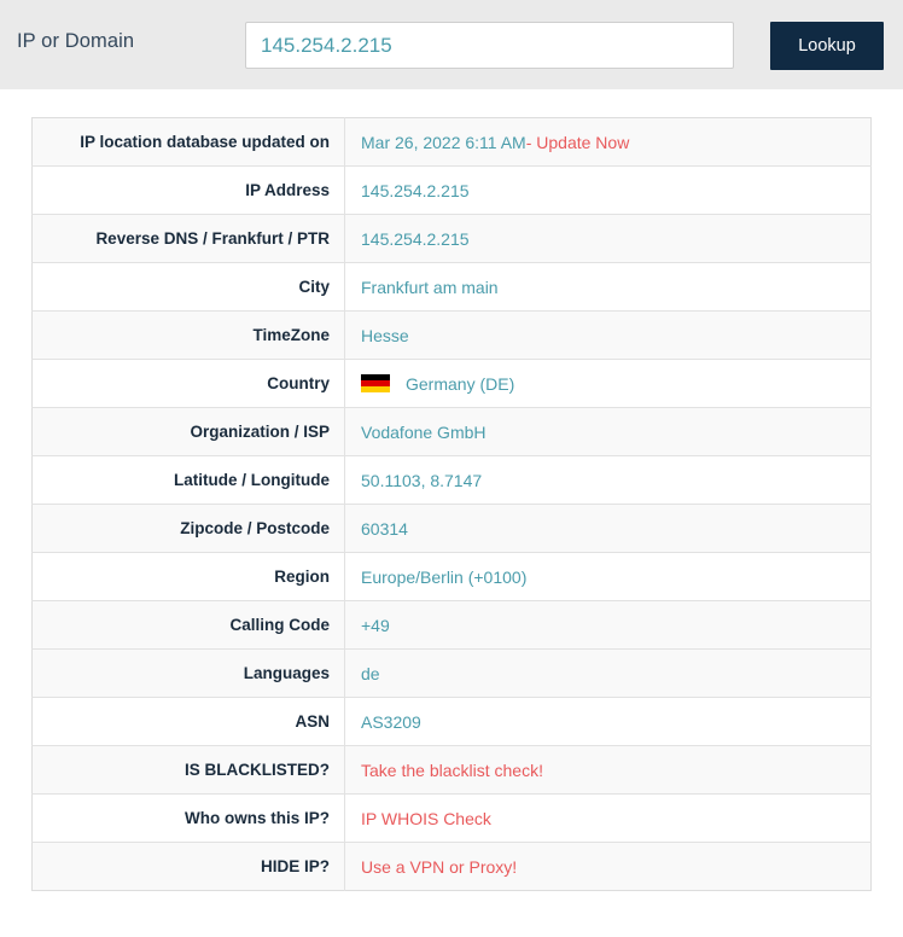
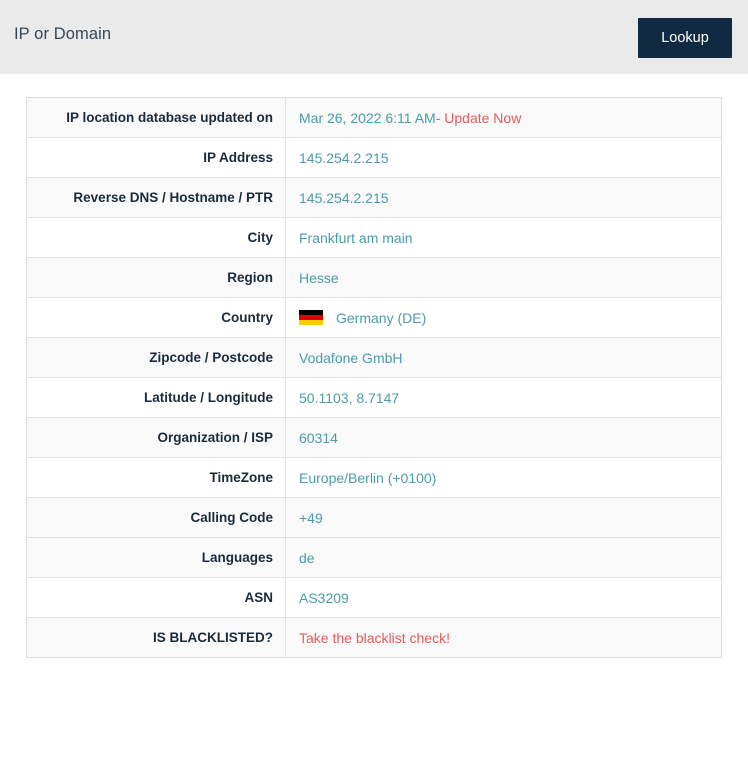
  IP or Domain
- 145.254.2.215
  Lookup
  IP location database updated on	Mar 26, 2022 6:11 AM - Update Now
  IP Address	145.254.2.215
- Reverse DNS / Frankfurt / PTR	145.254.2.215
+ Reverse DNS / Hostname / PTR	145.254.2.215
  City	Frankfurt am main
- TimeZone	Hesse
+ Region	Hesse
  Country	Germany (DE)
- Organization / ISP	Vodafone GmbH
+ Zipcode / Postcode	Vodafone GmbH
  Latitude / Longitude	50.1103, 8.7147
- Zipcode / Postcode	60314
+ Organization / ISP	60314
- Region	Europe/Berlin (+0100)
+ TimeZone	Europe/Berlin (+0100)
  Calling Code	+49
  Languages	de
  ASN	AS3209
  IS BLACKLISTED?	Take the blacklist check!
- Who owns this IP?	IP WHOIS Check
- HIDE IP?	Use a VPN or Proxy!
